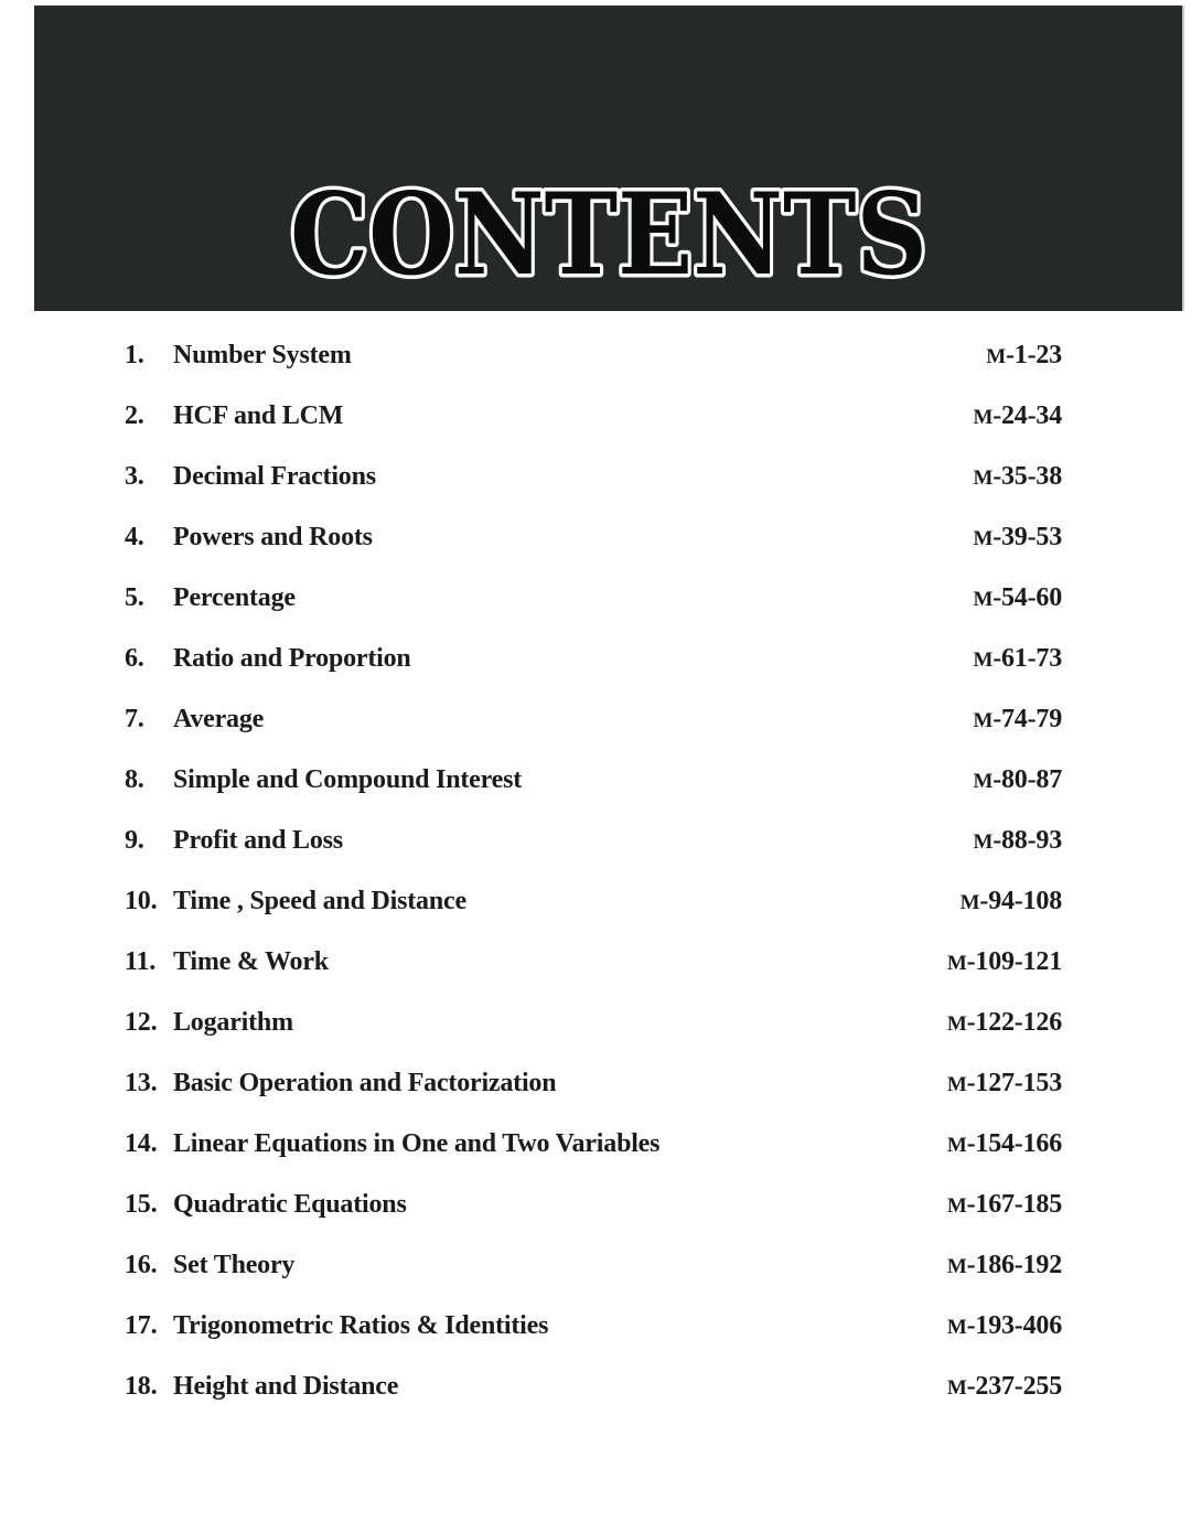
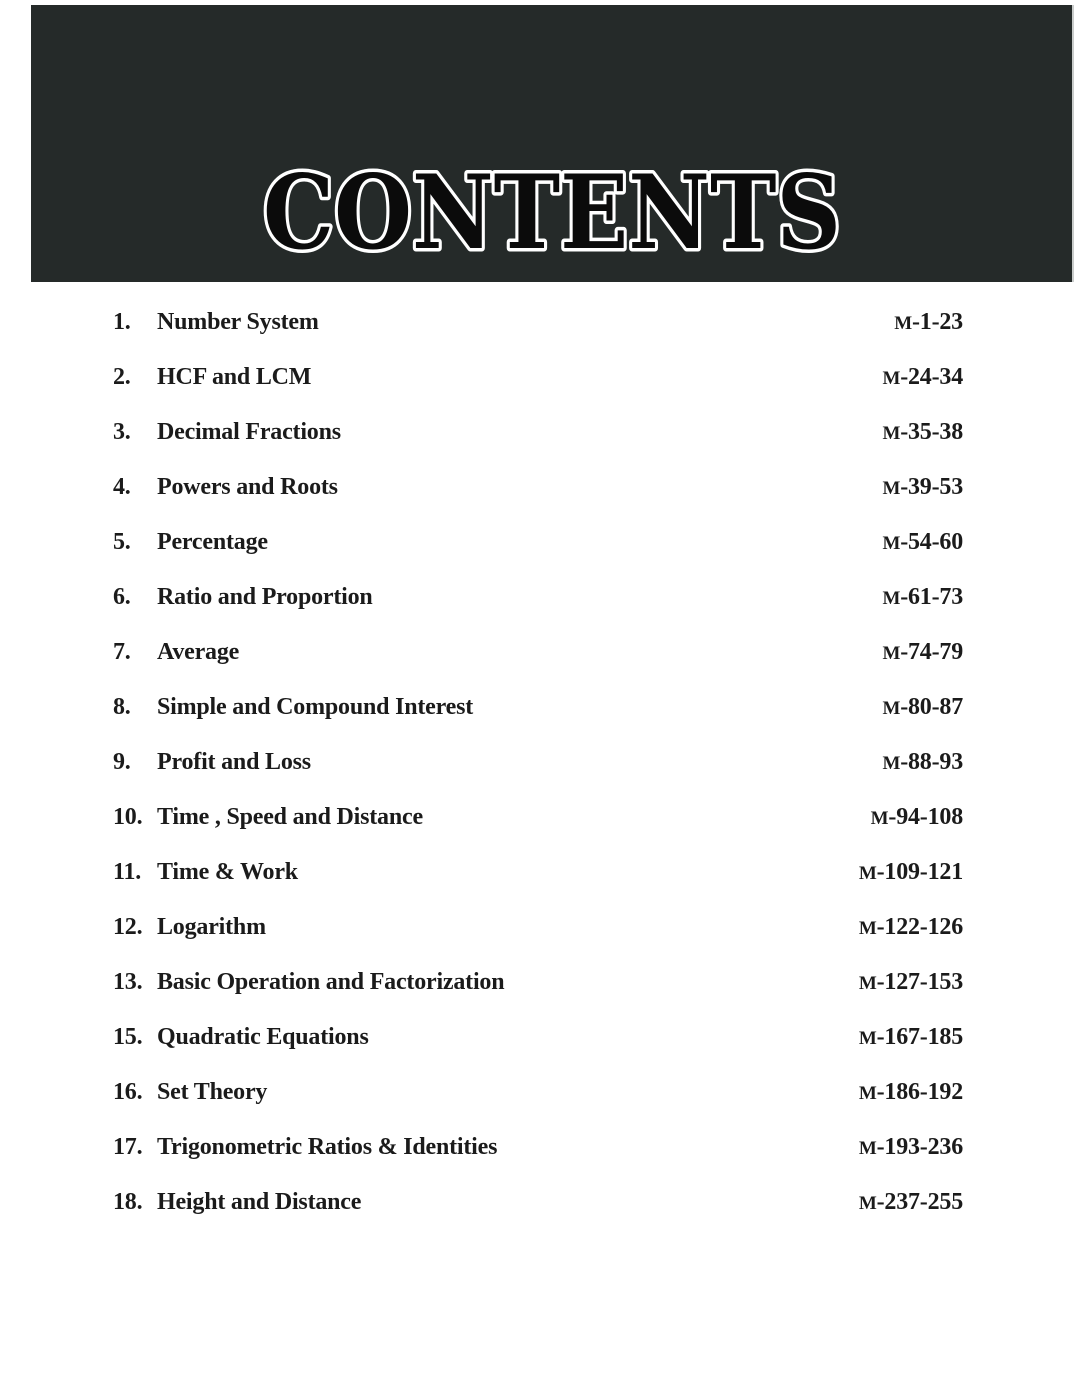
  CONTENTS
  1.
  Number System
  M-1-23
  2.
  HCF and LCM
  M-24-34
  3.
  Decimal Fractions
  M-35-38
  4.
  Powers and Roots
  M-39-53
  5.
  Percentage
  M-54-60
  6.
  Ratio and Proportion
  M-61-73
  7.
  Average
  M-74-79
  8.
  Simple and Compound Interest
  M-80-87
  9.
  Profit and Loss
  M-88-93
  10.
  Time , Speed and Distance
  M-94-108
  11.
  Time & Work
  M-109-121
  12.
  Logarithm
  M-122-126
  13.
  Basic Operation and Factorization
  M-127-153
- 14.
- Linear Equations in One and Two Variables
- M-154-166
  15.
  Quadratic Equations
  M-167-185
  16.
  Set Theory
  M-186-192
  17.
  Trigonometric Ratios & Identities
- M-193-406
+ M-193-236
  18.
  Height and Distance
  M-237-255
